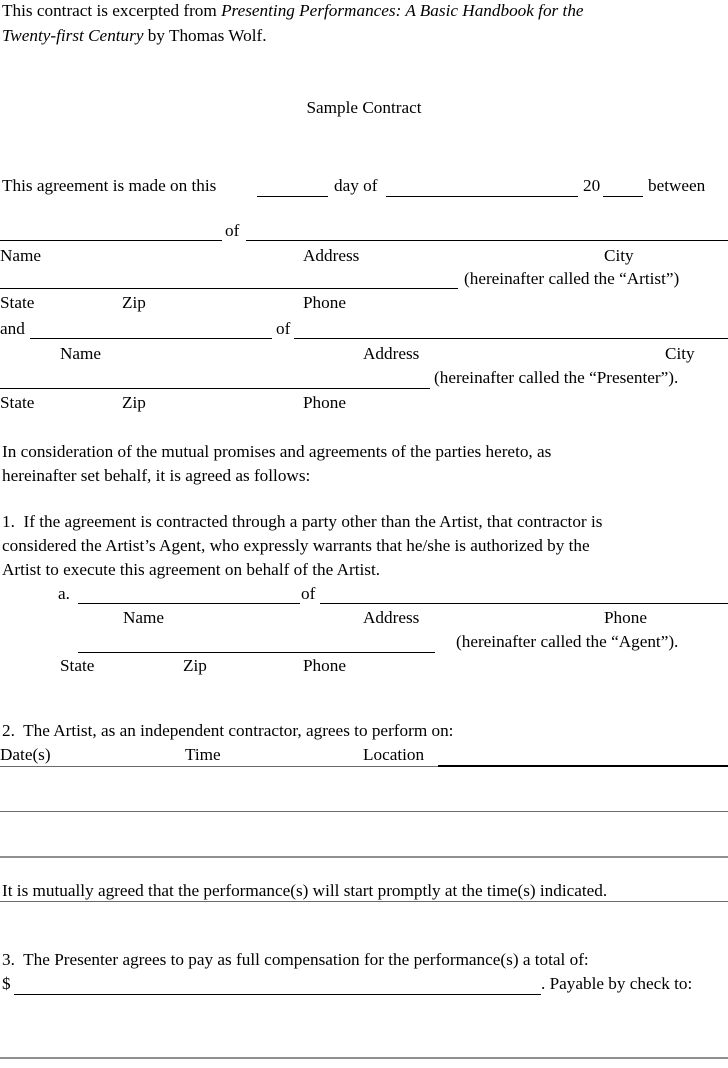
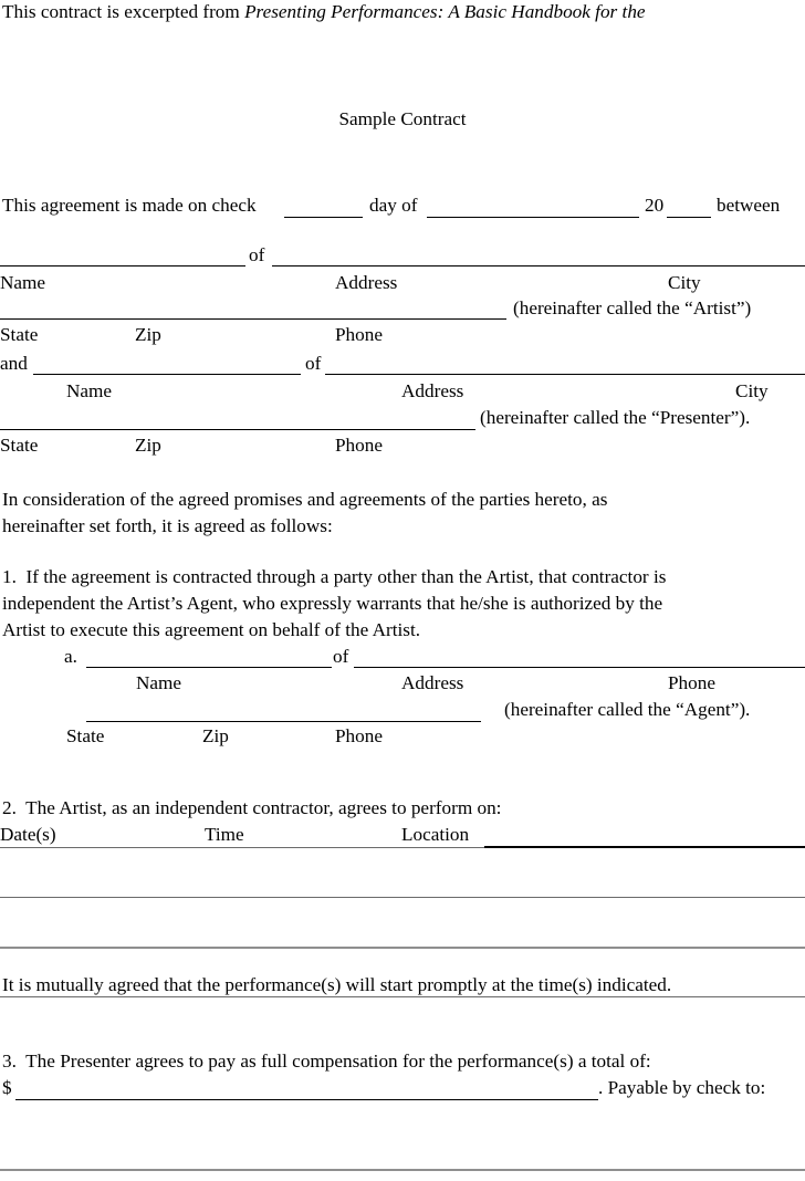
  This contract is excerpted from Presenting Performances: A Basic Handbook for the
- Twenty-first Century by Thomas Wolf.
  Sample Contract
- This agreement is made on this
+ This agreement is made on check
  day of
  20
  between
  of
  Name
  Address
  City
  (hereinafter called the “Artist”)
  State
  Zip
  Phone
  and
  of
  Name
  Address
  City
  (hereinafter called the “Presenter”).
  State
  Zip
  Phone
- In consideration of the mutual promises and agreements of the parties hereto, as
+ In consideration of the agreed promises and agreements of the parties hereto, as
- hereinafter set behalf, it is agreed as follows:
+ hereinafter set forth, it is agreed as follows:
  1. If the agreement is contracted through a party other than the Artist, that contractor is
- considered the Artist’s Agent, who expressly warrants that he/she is authorized by the
+ independent the Artist’s Agent, who expressly warrants that he/she is authorized by the
  Artist to execute this agreement on behalf of the Artist.
  a.
  of
  Name
  Address
  Phone
  (hereinafter called the “Agent”).
  State
  Zip
  Phone
  2. The Artist, as an independent contractor, agrees to perform on:
  Date(s)
  Time
  Location
  It is mutually agreed that the performance(s) will start promptly at the time(s) indicated.
  3. The Presenter agrees to pay as full compensation for the performance(s) a total of:
  $
  . Payable by check to:
